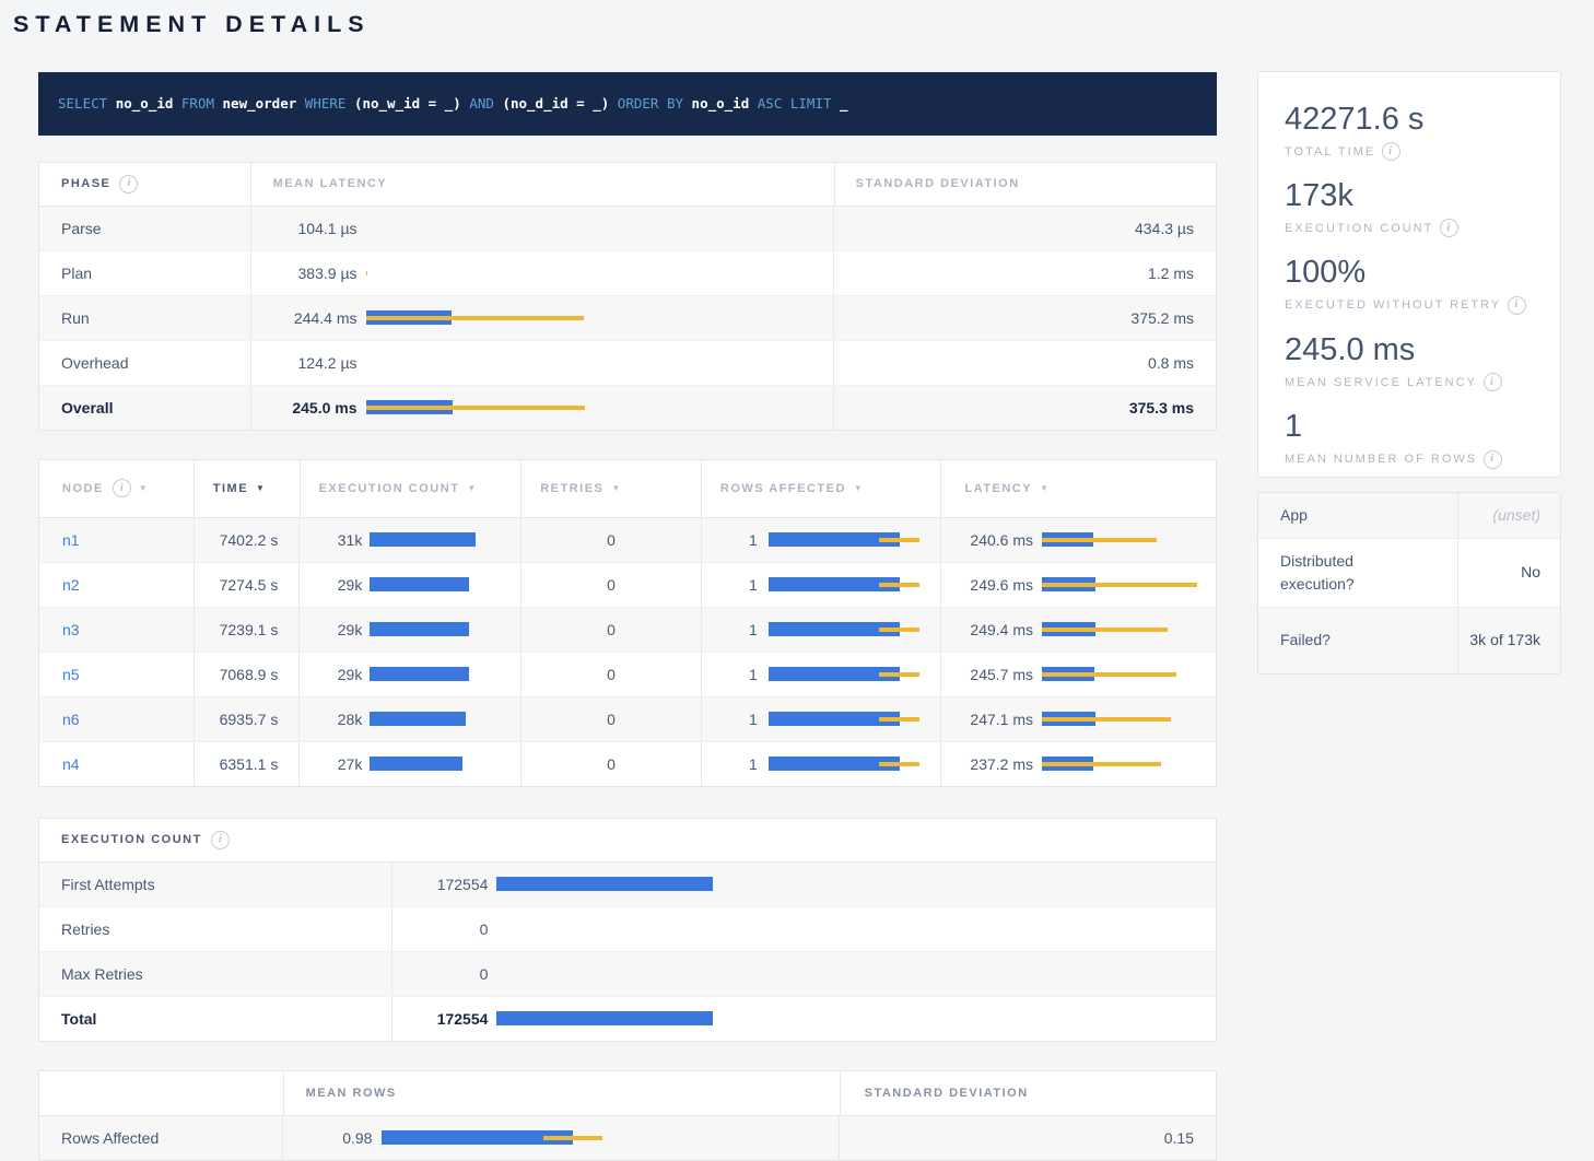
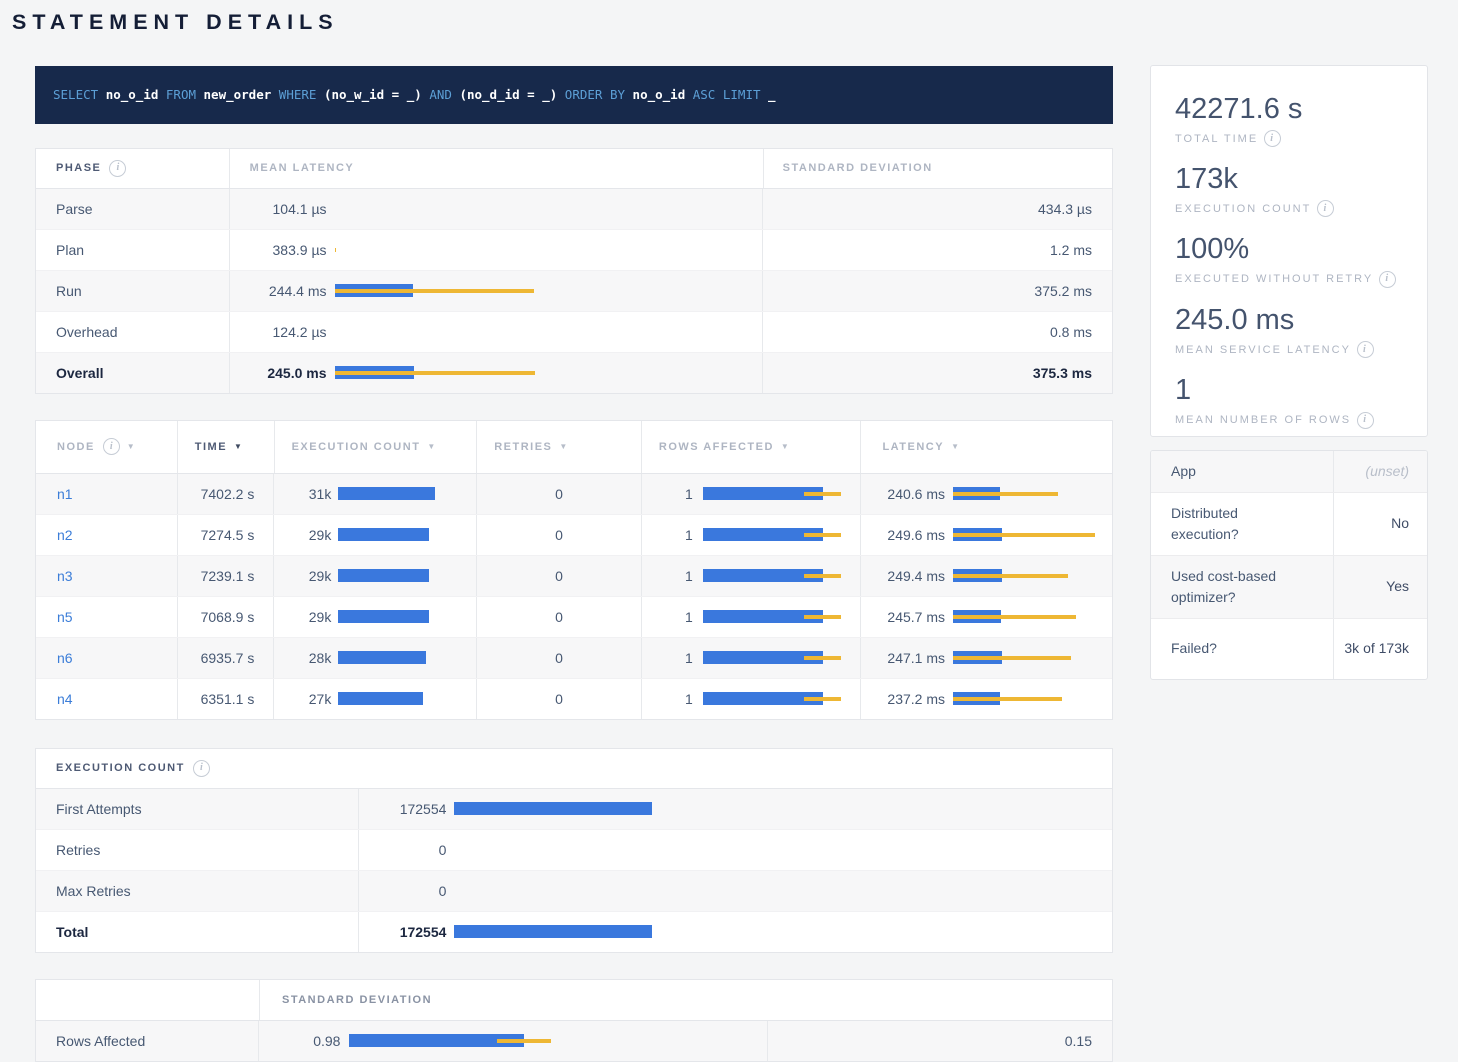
  STATEMENT DETAILS
  SELECT
  no_o_id
  FROM
  new_order
  WHERE
  (no_w_id = _)
  AND
  (no_d_id = _)
  ORDER BY
  no_o_id
  ASC LIMIT
  _
  PHASE
  i
  MEAN LATENCY
  STANDARD DEVIATION
  Parse
  104.1 µs
  434.3 µs
  Plan
  383.9 µs
  1.2 ms
  Run
  244.4 ms
  375.2 ms
  Overhead
  124.2 µs
  0.8 ms
  Overall
  245.0 ms
  375.3 ms
  NODE
  i
  ▼
  TIME
  ▼
  EXECUTION COUNT
  ▼
  RETRIES
  ▼
  ROWS AFFECTED
  ▼
  LATENCY
  ▼
  n1
  7402.2 s
  31k
  0
  1
  240.6 ms
  n2
  7274.5 s
  29k
  0
  1
  249.6 ms
  n3
  7239.1 s
  29k
  0
  1
  249.4 ms
  n5
  7068.9 s
  29k
  0
  1
  245.7 ms
  n6
  6935.7 s
  28k
  0
  1
  247.1 ms
  n4
  6351.1 s
  27k
  0
  1
  237.2 ms
  EXECUTION COUNT
  i
  First Attempts
  172554
  Retries
  0
  Max Retries
  0
  Total
  172554
- MEAN ROWS
  STANDARD DEVIATION
  Rows Affected
  0.98
  0.15
  42271.6 s
  TOTAL TIME
  i
  173k
  EXECUTION COUNT
  i
  100%
  EXECUTED WITHOUT RETRY
  i
  245.0 ms
  MEAN SERVICE LATENCY
  i
  1
  MEAN NUMBER OF ROWS
  i
  App
  (unset)
  Distributed execution?
  No
+ Used cost-based optimizer?
+ Yes
  Failed?
  3k of 173k
